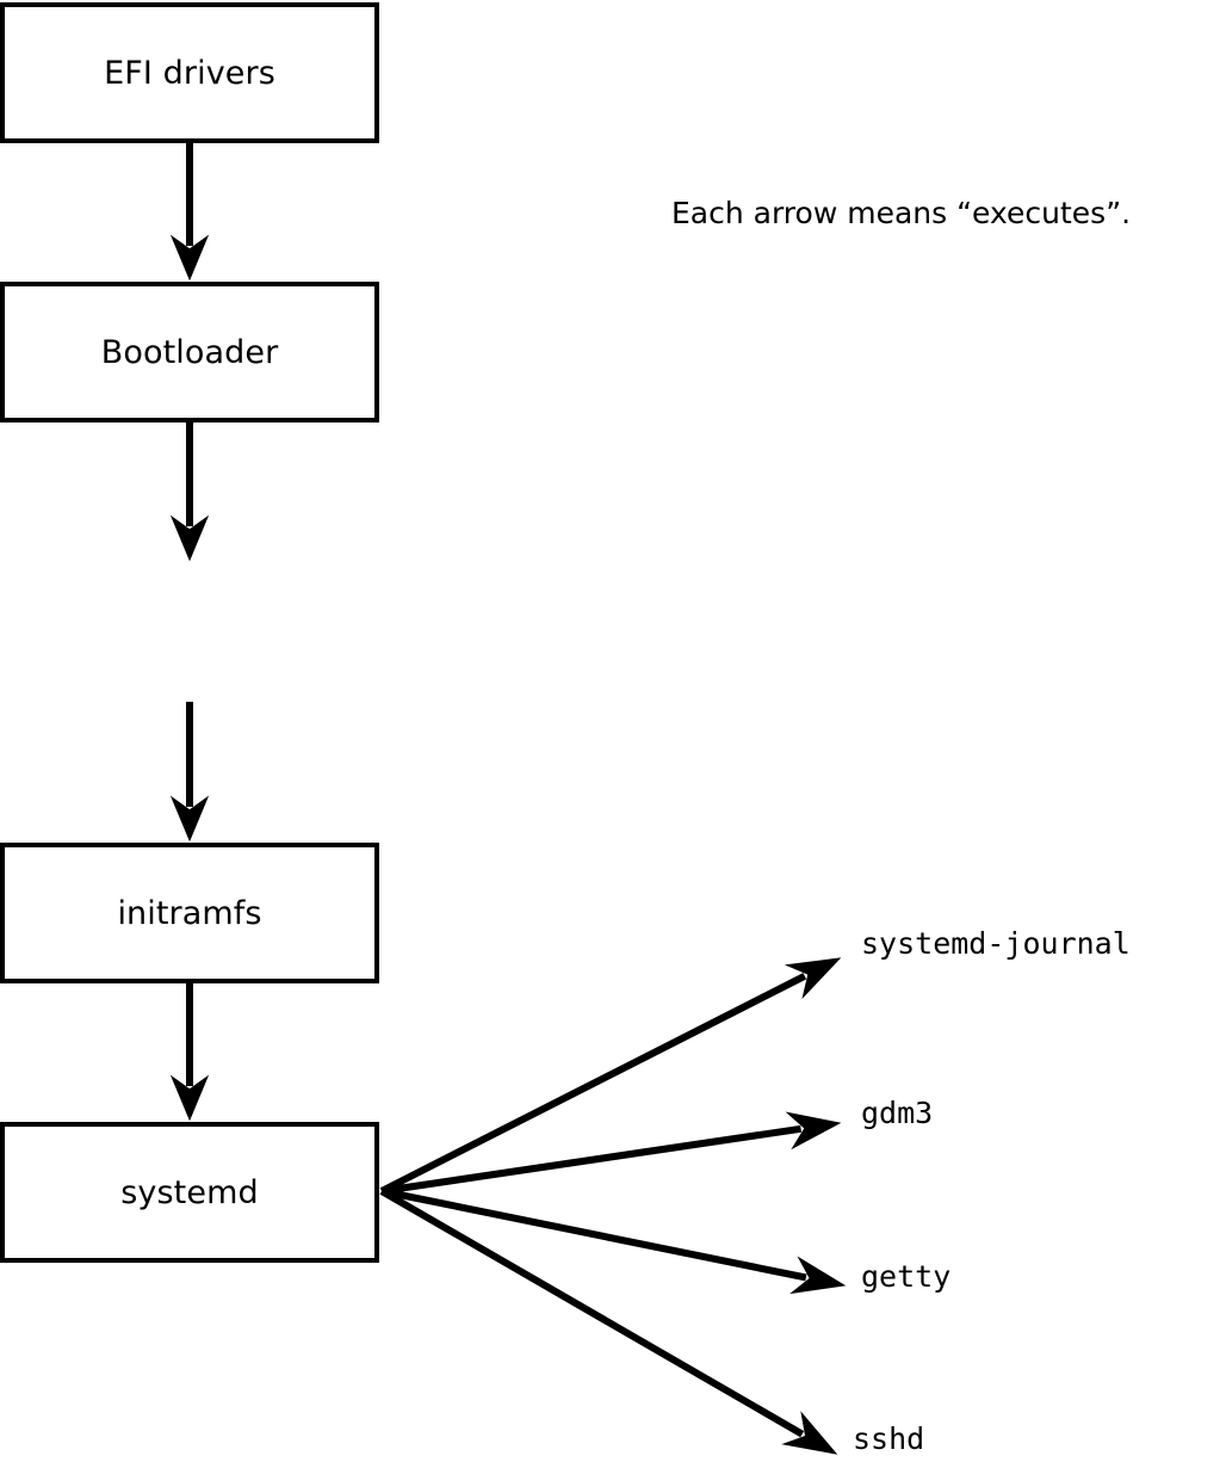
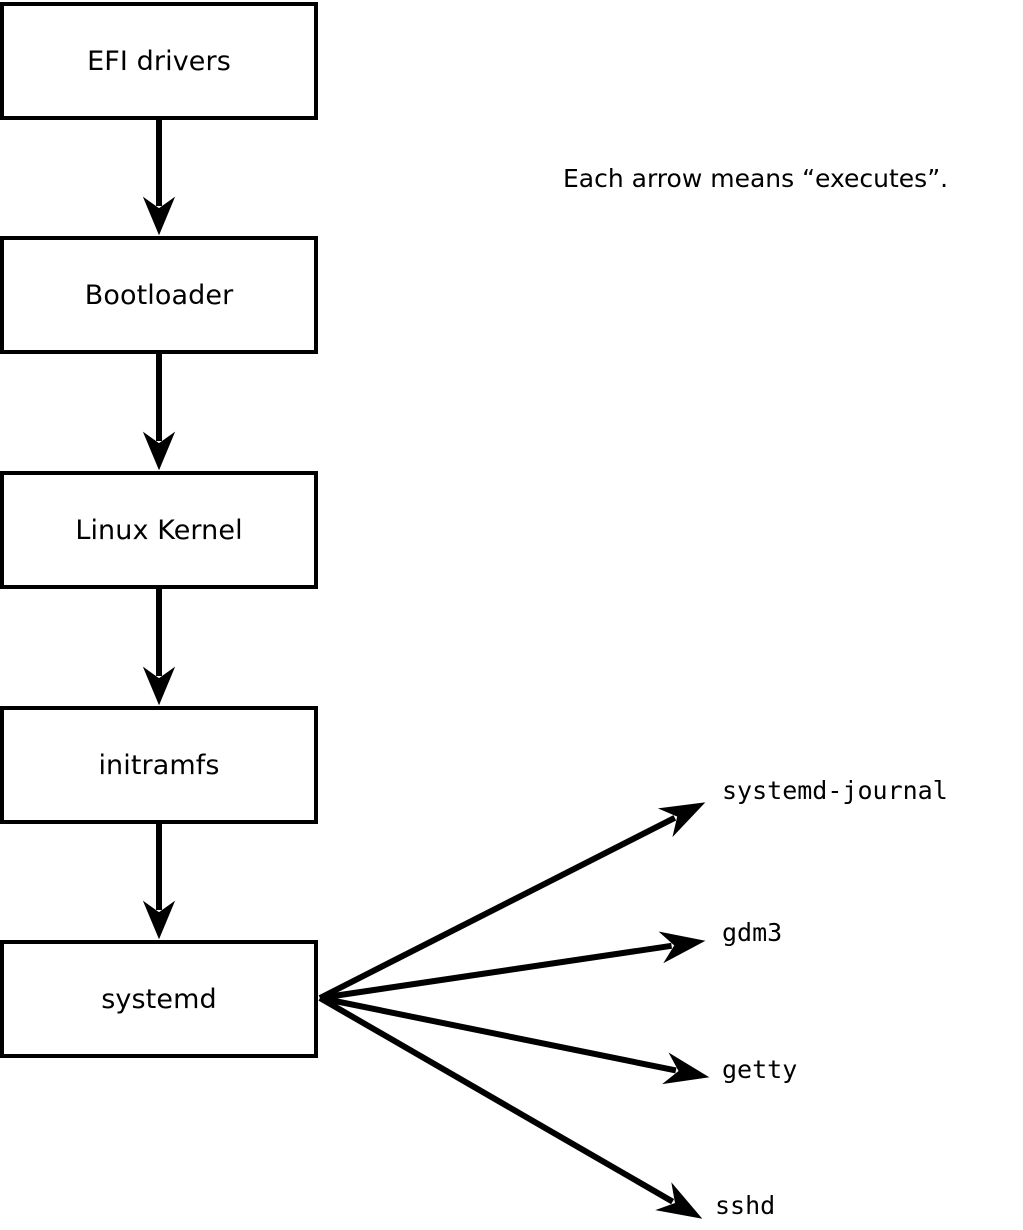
  EFI drivers
  Bootloader
+ Linux Kernel
  initramfs
  systemd
  systemd-journal
  gdm3
  getty
  sshd
  Each arrow means “executes”.
